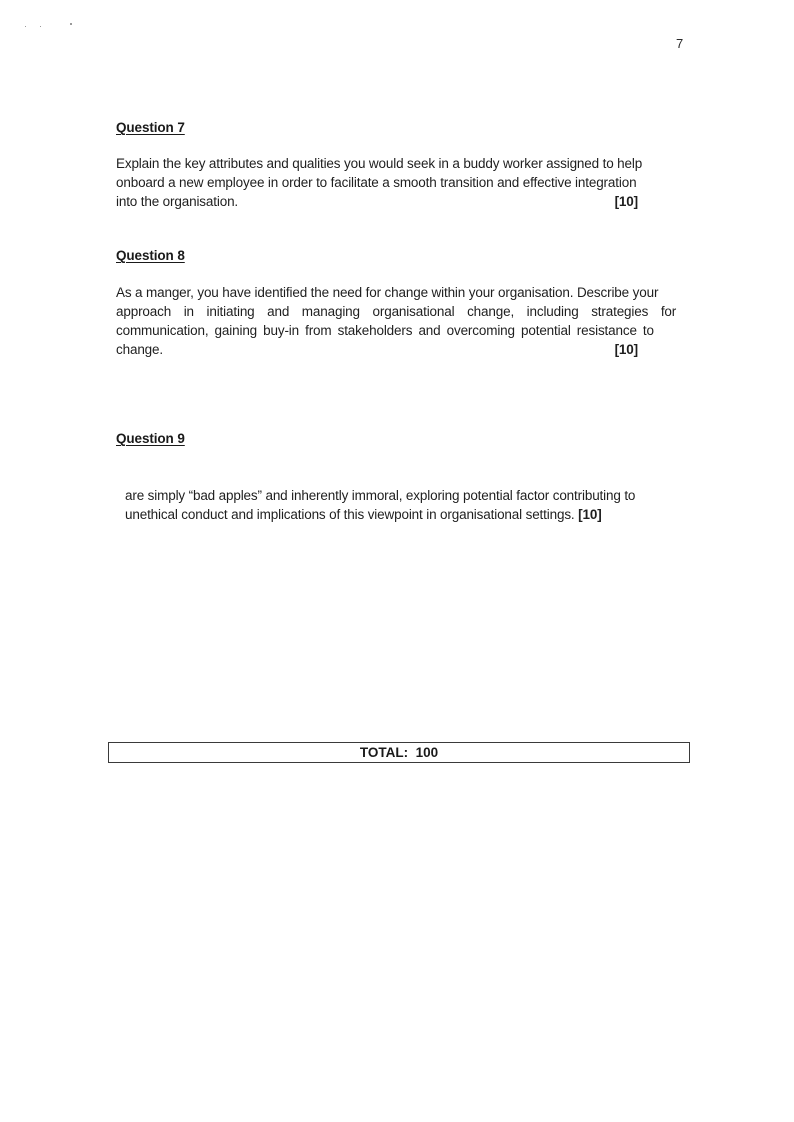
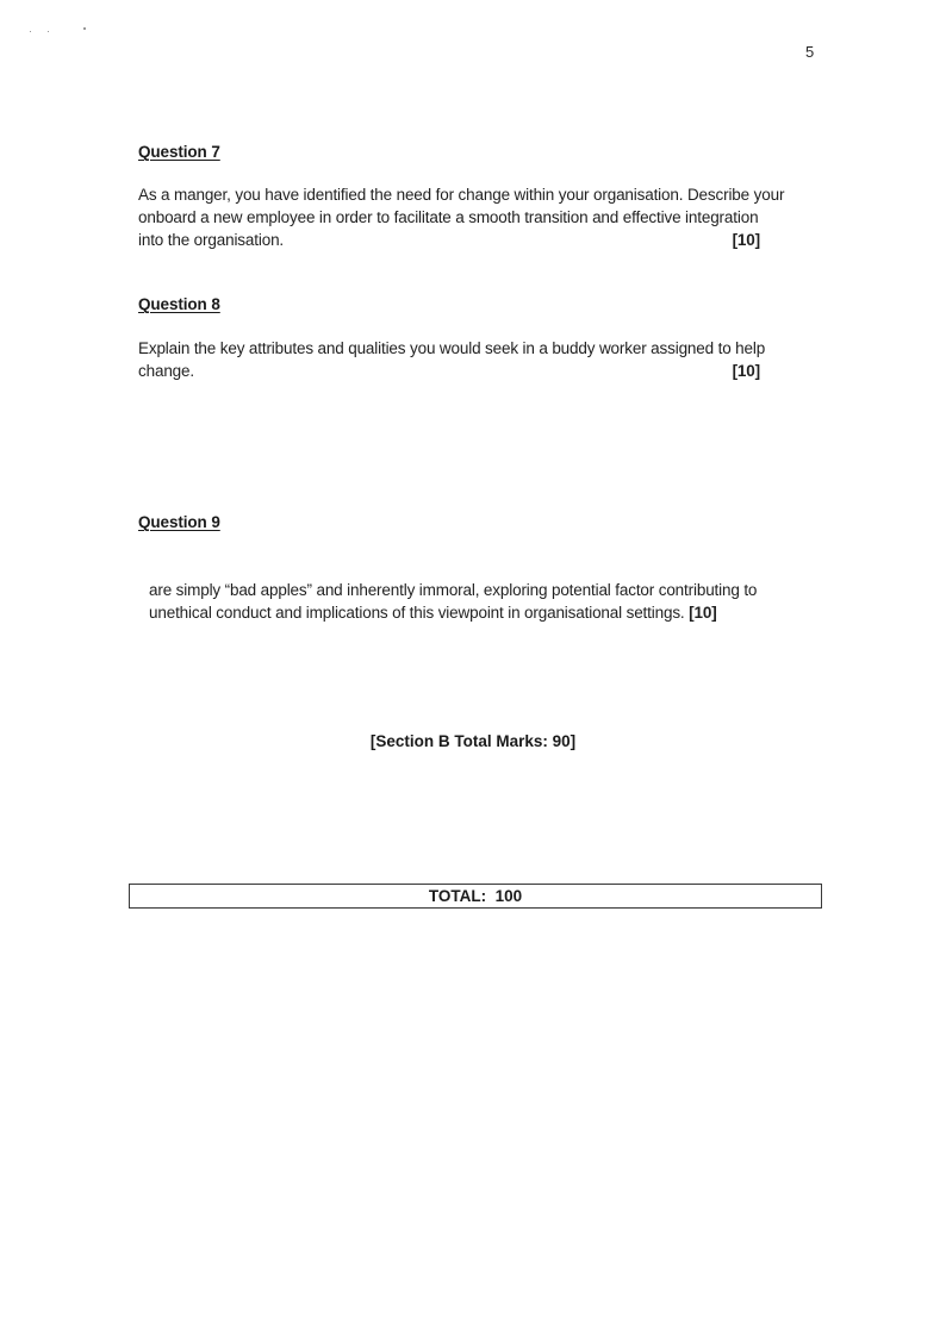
- 7
+ 5
  Question 7
- Explain the key attributes and qualities you would seek in a buddy worker assigned to help
+ As a manger, you have identified the need for change within your organisation. Describe your
  onboard a new employee in order to facilitate a smooth transition and effective integration
  into the organisation.
  [10]
  Question 8
- As a manger, you have identified the need for change within your organisation. Describe your
+ Explain the key attributes and qualities you would seek in a buddy worker assigned to help
- approach in initiating and managing organisational change, including strategies for
- communication, gaining buy-in from stakeholders and overcoming potential resistance to
  change.
  [10]
  Question 9
  are simply “bad apples” and inherently immoral, exploring potential factor contributing to
  unethical conduct and implications of this viewpoint in organisational settings. [10]
+ [Section B Total Marks: 90]
  TOTAL: 100
